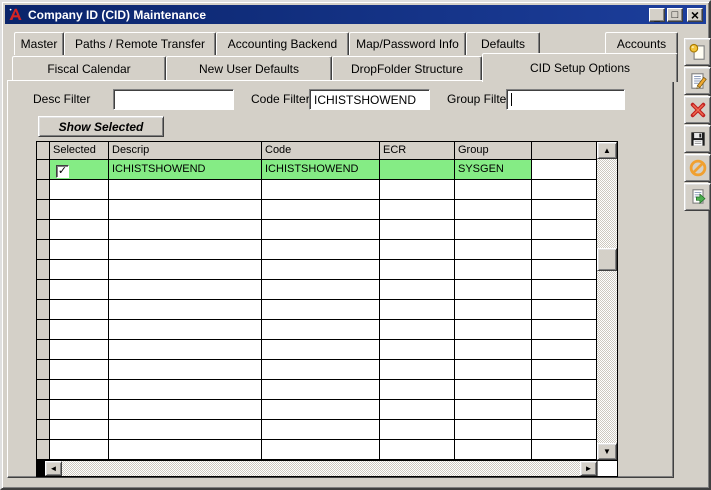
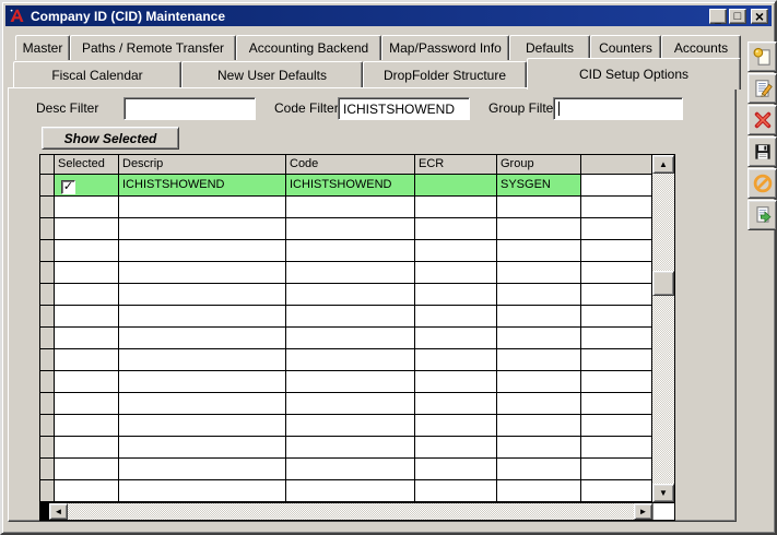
  Company ID (CID) Maintenance
  _
  □
  ×
  Master
  Paths / Remote Transfer
  Accounting Backend
  Map/Password Info
  Defaults
+ Counters
  Accounts
  Fiscal Calendar
  New User Defaults
  DropFolder Structure
  CID Setup Options
  Desc Filter
  Code Filter
  ICHISTSHOWEND
  Group Filte
  Show Selected
  Selected
  Descrip
  Code
  ECR
  Group
  ✓
  ICHISTSHOWEND
  ICHISTSHOWEND
  SYSGEN
  ▲
  ▼
  ◄
  ►
